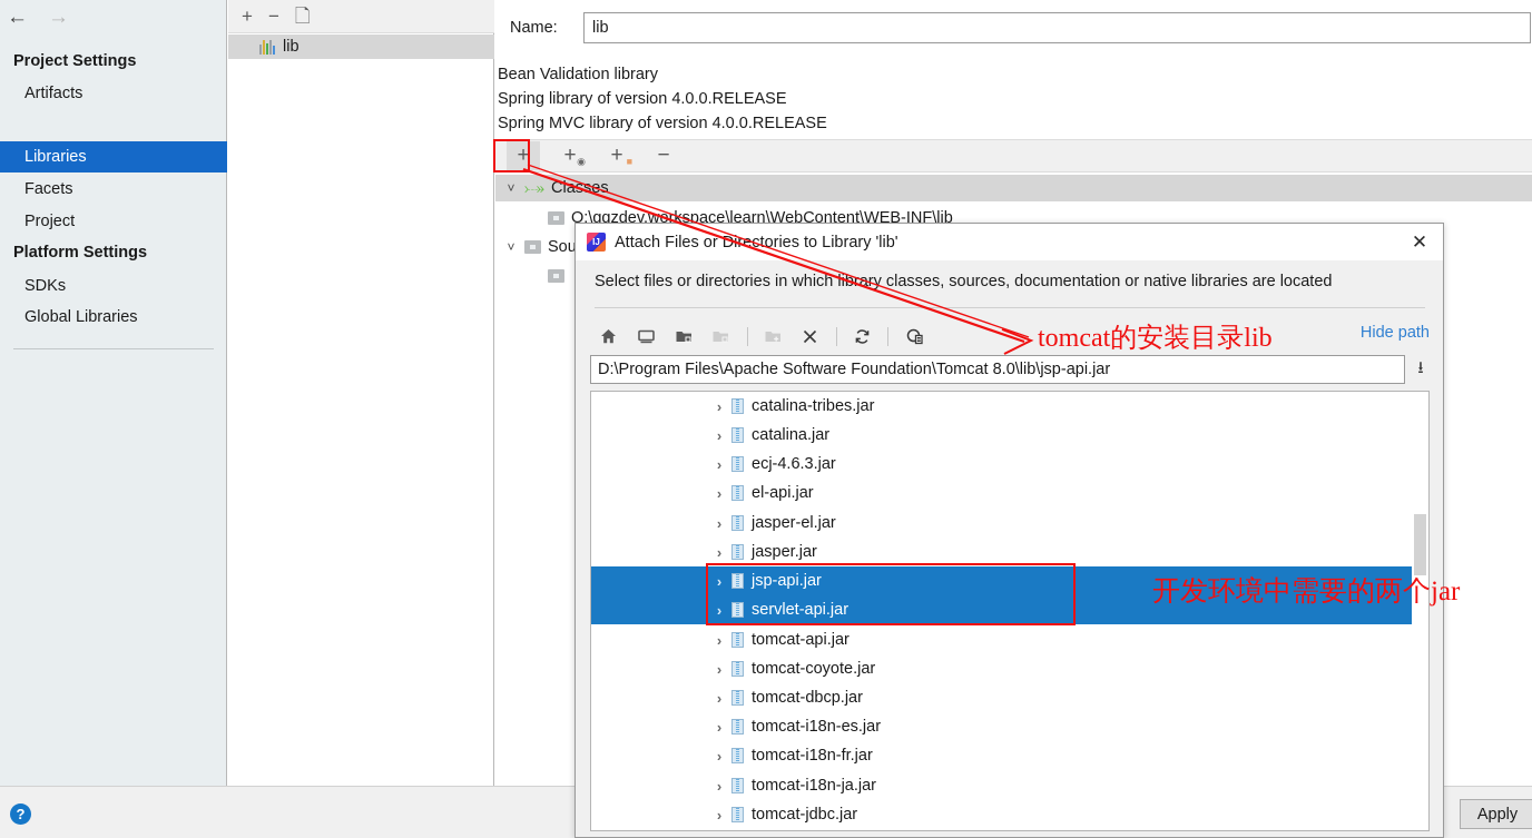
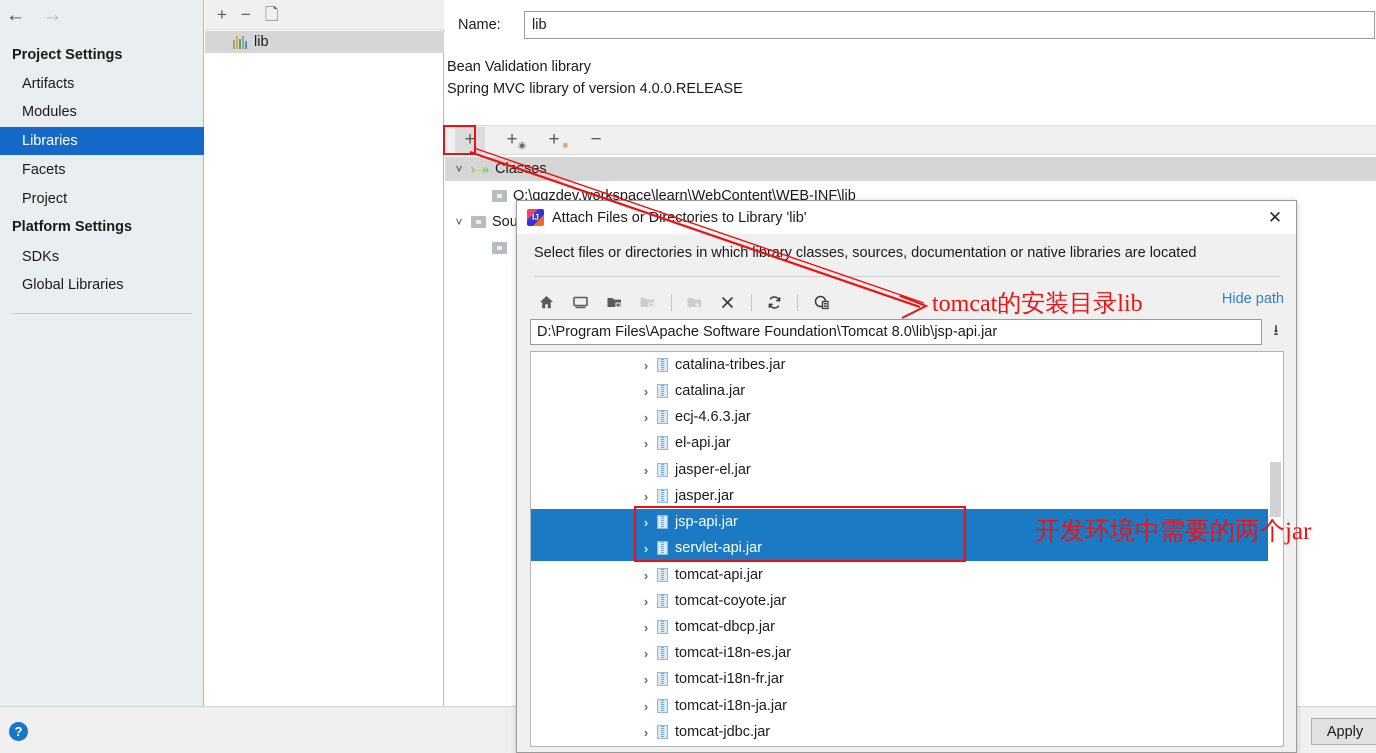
  ←
  →
  Project Settings
  Artifacts
+ Modules
  Libraries
  Facets
  Project
  Platform Settings
  SDKs
  Global Libraries
  +
  −
  🗋
  lib
  Name:
  lib
  Bean Validation library
- Spring library of version 4.0.0.RELEASE
  Spring MVC library of version 4.0.0.RELEASE
  +
  +
  ◉
  +
  ■
  −
  ˅
  ⤐
  Class
  O:\gqzdev.wrkspace\learn\WebContent\WEB-INF\lib
  ˅
  ?
  Apply
  Attach Files or Drectories to Library 'lib'
  ✕
  Select files or directories in which lirary classes, sources, documentation or native libraries are located
  Hide path
  D:\Program Files\Apache Software Foundation\Tomcat 8.0\lib\jsp-api.jar
  ⭳
  ›
  catalina-tribes.jar
  ›
  catalina.jar
  ›
  ecj-4.6.3.jar
  ›
  el-api.jar
  ›
  jasper-el.jar
  ›
  jasper.jar
  ›
  jsp-api.jar
  ›
  servlet-api.jar
  ›
  tomcat-api.jar
  ›
  tomcat-coyote.jar
  ›
  tomcat-dbcp.jar
  ›
  tomcat-i18n-es.jar
  ›
  tomcat-i18n-fr.jar
  ›
  tomcat-i18n-ja.jar
  ›
  tomcat-jdbc.jar
  tomcat的安装目录lib
  开发环境中需要的两个jar
